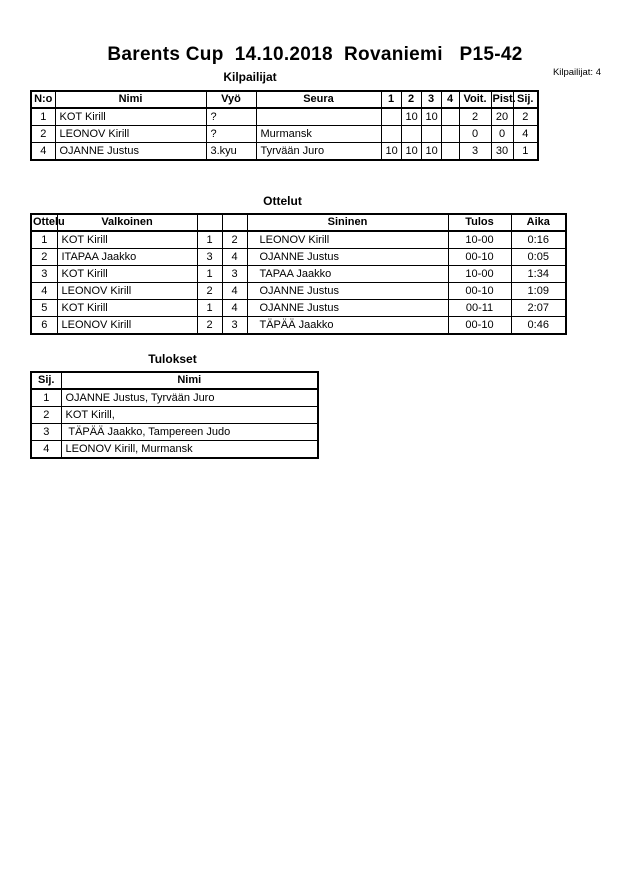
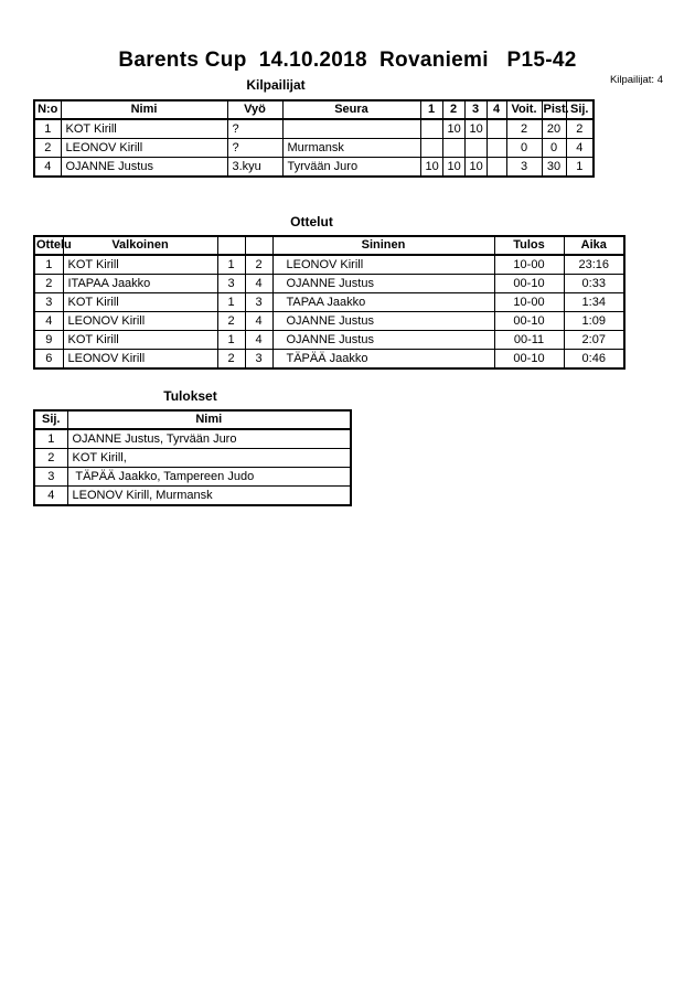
  Barents Cup 14.10.2018 Rovaniemi P15-42
  Kilpailijat: 4
  Kilpailijat
  N:o	Nimi	Vyö	Seura	1	2	3	4	Voit.	Pist.	Sij.
  1	KOT Kirill	?			10	10		2	20	2
  2	LEONOV Kirill	?	Murmansk					0	0	4
  4	OJANNE Justus	3.kyu	Tyrvään Juro	10	10	10		3	30	1
  Ottelut
  Ottelu	Valkoinen			Sininen	Tulos	Aika
- 1	KOT Kirill	1	2	LEONOV Kirill	10-00	0:16
+ 1	KOT Kirill	1	2	LEONOV Kirill	10-00	23:16
- 2	ITAPAA Jaakko	3	4	OJANNE Justus	00-10	0:05
+ 2	ITAPAA Jaakko	3	4	OJANNE Justus	00-10	0:33
  3	KOT Kirill	1	3	TAPAA Jaakko	10-00	1:34
  4	LEONOV Kirill	2	4	OJANNE Justus	00-10	1:09
- 5	KOT Kirill	1	4	OJANNE Justus	00-11	2:07
+ 9	KOT Kirill	1	4	OJANNE Justus	00-11	2:07
  6	LEONOV Kirill	2	3	TÄPÄÄ Jaakko	00-10	0:46
  Tulokset
  Sij.	Nimi
  1	OJANNE Justus, Tyrvään Juro
  2	KOT Kirill,
  3	TÄPÄÄ Jaakko, Tampereen Judo
  4	LEONOV Kirill, Murmansk
